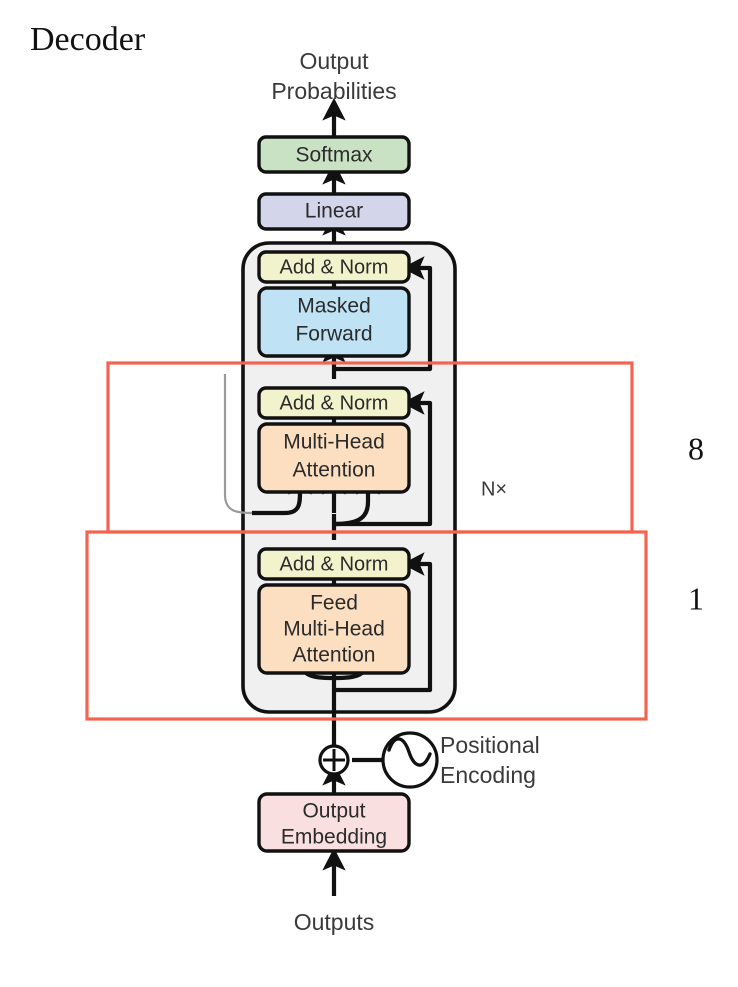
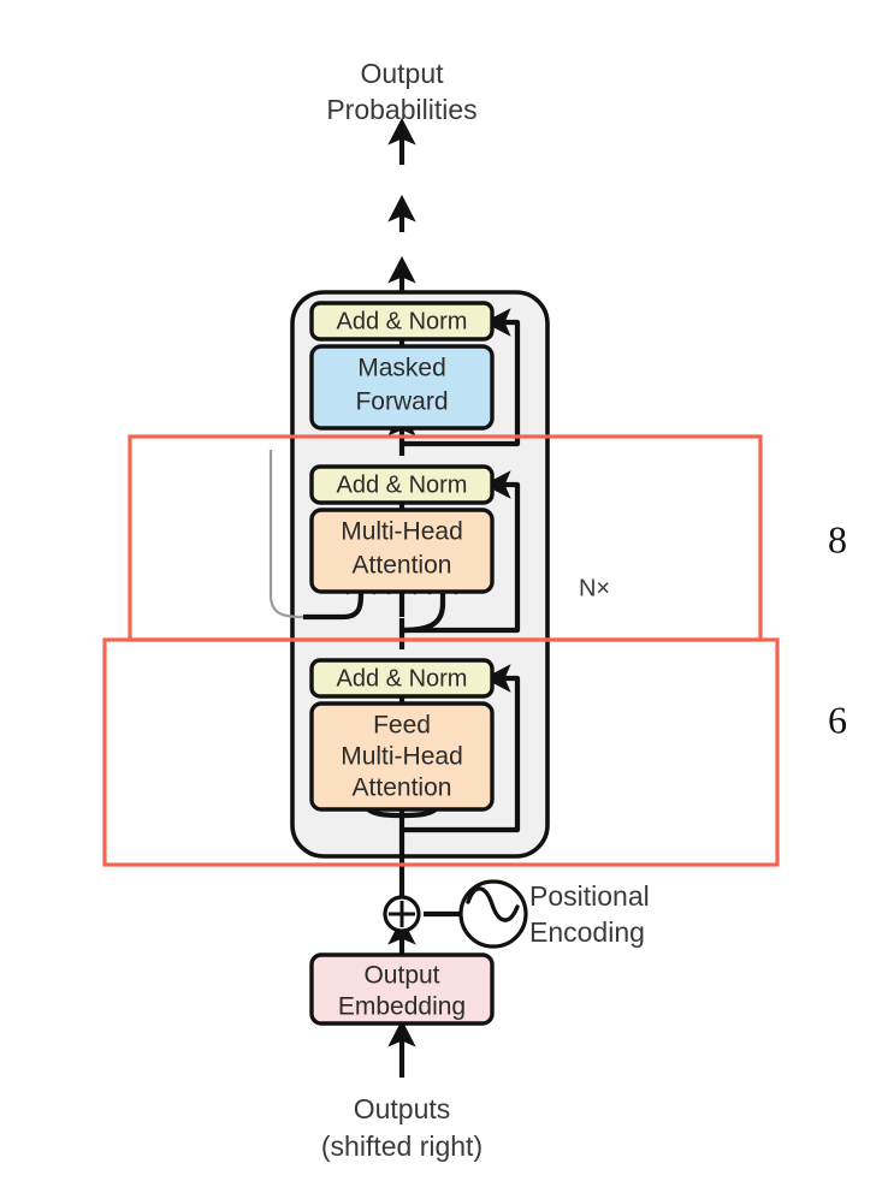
- Softmax
- Linear
  Add & Norm
  Masked
  Forward
  Add & Norm
  Multi-Head
  Attention
  Add & Norm
  Feed
  Multi-Head
  Attention
  Output
  Embedding
  Output
  Probabilities
  Outputs
+ (shifted right)
  Positional
  Encoding
  N×
  8
- 1
+ 6
- Decoder
